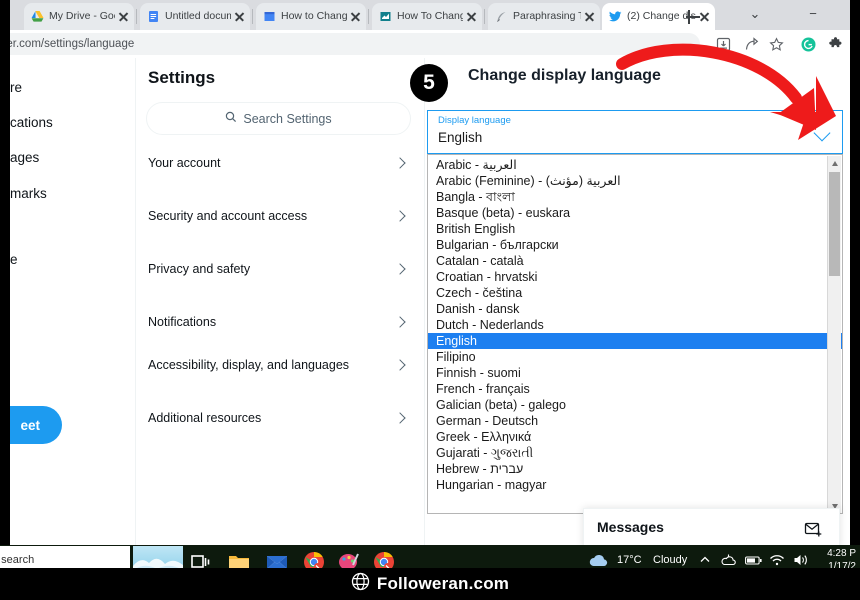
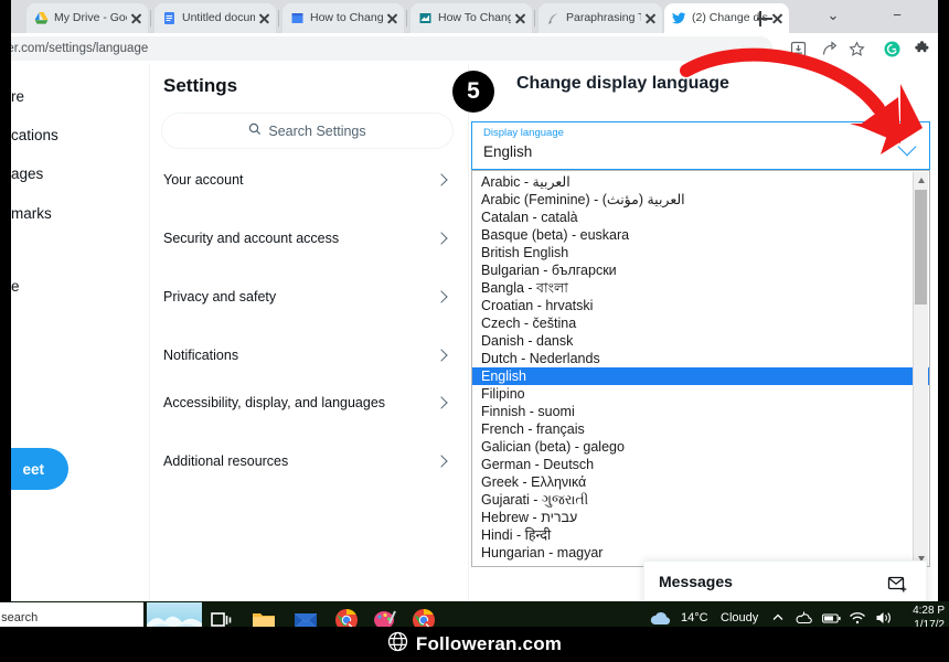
  My Drive - Go
  Untitled docum
  How to Chang
  How To Chang
  Paraphrasing T
  ⌄
  −
  er.com/settings/language
  re
  cations
  ages
  marks
  e
  eet
  Settings
  Search Settings
  Your account
  Security and account access
  Privacy and safety
  Notifications
  Accessibility, display, and languages
  Additional resources
  5
  Change display language
  Display language
  English
  Arabic - العربية
  Arabic (Feminine) - (مؤنث) العربية
- Bangla - বাংলা
+ Catalan - català
  Basque (beta) - euskara
  British English
  Bulgarian - български
- Catalan - català
+ Bangla - বাংলা
  Croatian - hrvatski
  Czech - čeština
  Danish - dansk
  Dutch - Nederlands
  English
  Filipino
  Finnish - suomi
  French - français
  Galician (beta) - galego
  German - Deutsch
  Greek - Ελληνικά
  Gujarati - ગુજરાતી
  Hebrew - עברית
+ Hindi - हिन्दी
  Hungarian - magyar
  Messages
  search
- 17°C
+ 14°C
  Cloudy
  4:28 P
  1/17/2
  Followeran.com
